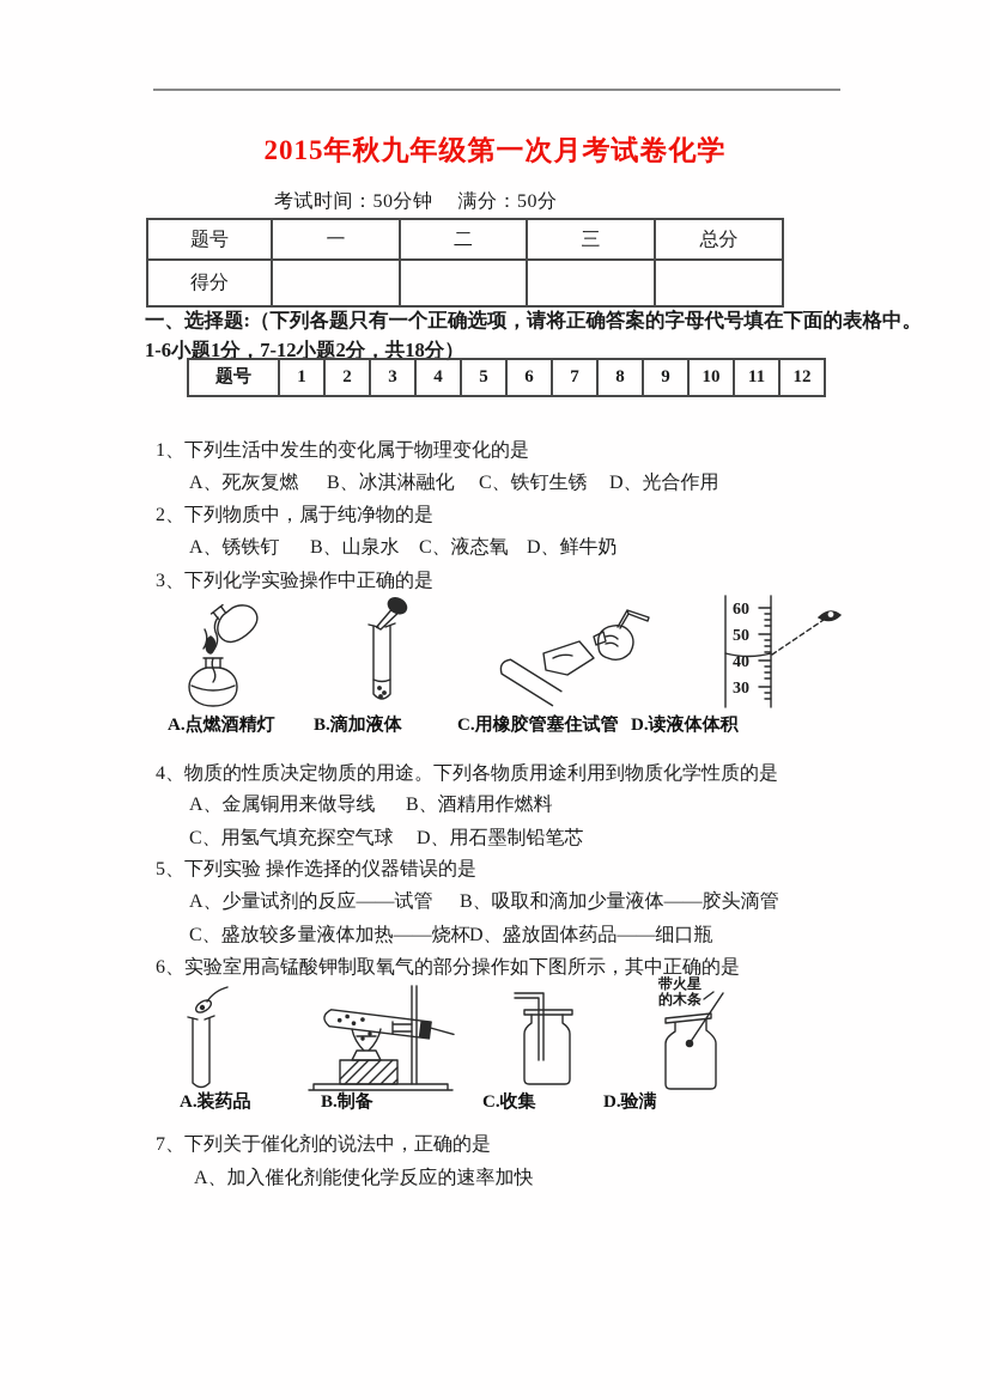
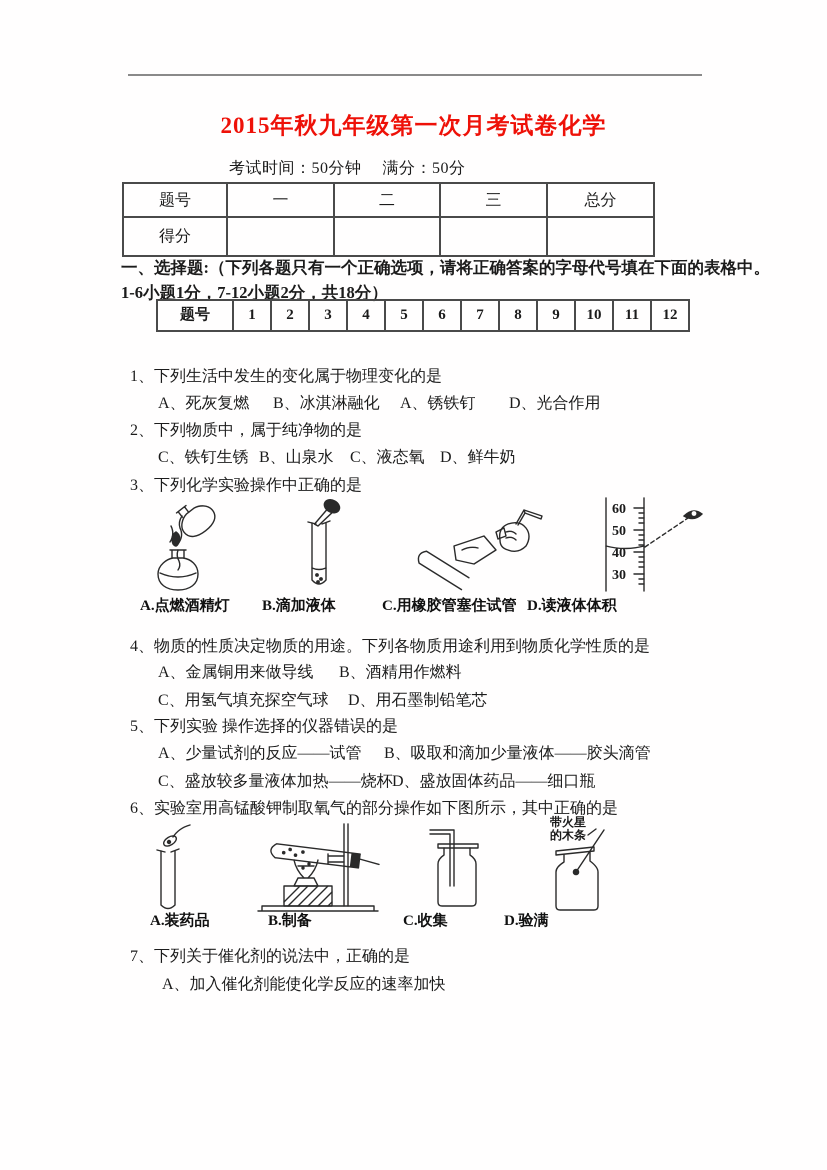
  2015年秋九年级第一次月考试卷化学
  考试时间：50分钟 满分：50分
  题号	一	二	三	总分
  得分
  一、选择题:（下列各题只有一个正确选项，请将正确答案的字母代号填在下面的表格中。
  1-6小题1分，7-12小题2分，共18分）
  题号	1	2	3	4	5	6	7	8	9	10	11	12
  1、下列生活中发生的变化属于物理变化的是
- A、死灰复燃 B、冰淇淋融化 C、铁钉生锈 D、光合作用
+ A、死灰复燃 B、冰淇淋融化 A、锈铁钉 D、光合作用
  2、下列物质中，属于纯净物的是
- A、锈铁钉 B、山泉水 C、液态氧 D、鲜牛奶
+ C、铁钉生锈 B、山泉水 C、液态氧 D、鲜牛奶
  3、下列化学实验操作中正确的是
  60
  50
  40
  30
  A.点燃酒精灯
  B.滴加液体
  C.用橡胶管塞住试管
  D.读液体体积
  4、物质的性质决定物质的用途。下列各物质用途利用到物质化学性质的是
  A、金属铜用来做导线 B、酒精用作燃料
  C、用氢气填充探空气球 D、用石墨制铅笔芯
  5、下列实验 操作选择的仪器错误的是
  A、少量试剂的反应——试管 B、吸取和滴加少量液体——胶头滴管
  C、盛放较多量液体加热——烧杯 D、盛放固体药品——细口瓶
  6、实验室用高锰酸钾制取氧气的部分操作如下图所示，其中正确的是
  带火星
  的木条
  A.装药品
  B.制备
  C.收集
  D.验满
  7、下列关于催化剂的说法中，正确的是
  A、加入催化剂能使化学反应的速率加快
